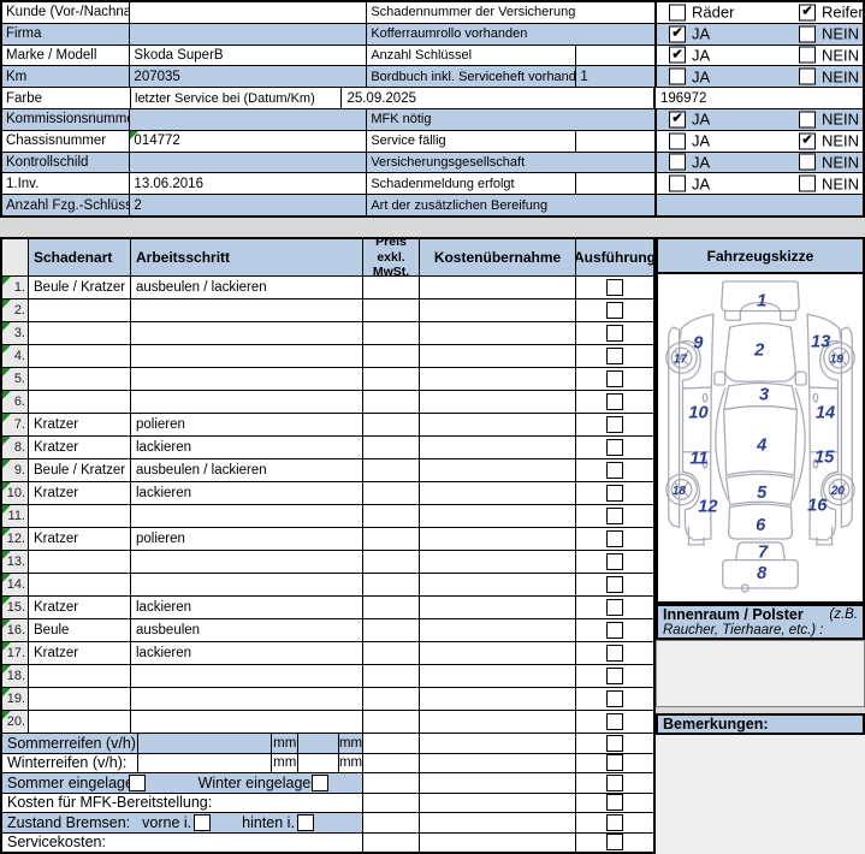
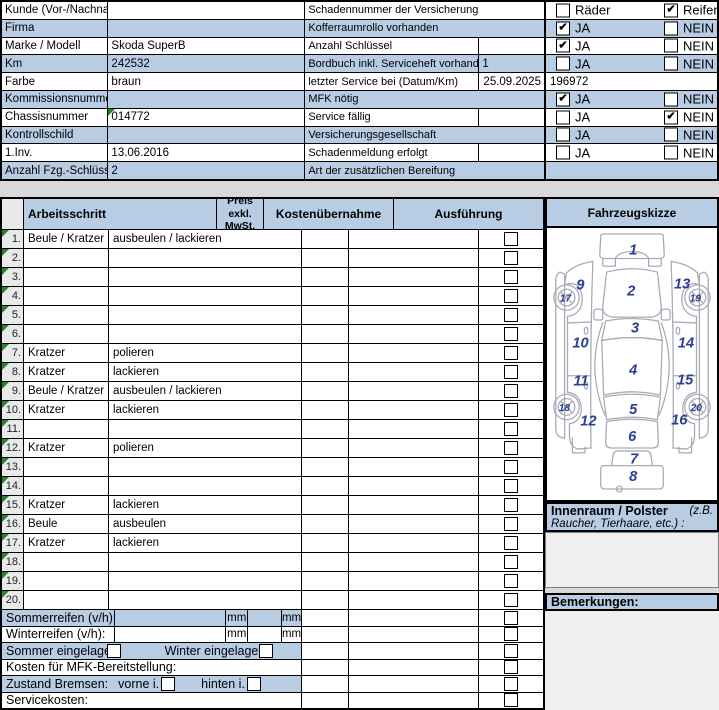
  Kunde (Vor-/Nachna
  Schadennummer der Versicherung
  Räder
  ✔
  Reifen
  Firma
  Kofferraumrollo vorhanden
  ✔
  JA
  NEIN
  Marke / Modell
  Skoda SuperB
  Anzahl Schlüssel
  ✔
  JA
  NEIN
  Km
- 207035
+ 242532
  Bordbuch inkl. Serviceheft vorhand
  1
  JA
  NEIN
  Farbe
+ braun
  letzter Service bei (Datum/Km)
  25.09.2025
  196972
  Kommissionsnumm
  MFK nötig
  ✔
  JA
  NEIN
  Chassisnummer
  014772
  Service fällig
  JA
  ✔
  NEIN
  Kontrollschild
  Versicherungsgesellschaft
  JA
  NEIN
  1.Inv.
  13.06.2016
  Schadenmeldung erfolgt
  JA
  NEIN
  Anzahl Fzg.-Schlüss
  2
  Art der zusätzlichen Bereifung
- Schadenart
  Arbeitsschritt
  Preis exkl. MwSt.
  Kostenübernahme
  Ausführung
  1.
  Beule / Kratzer
  ausbeulen / lackieren
  2.
  3.
  4.
  5.
  6.
  7.
  Kratzer
  polieren
  8.
  Kratzer
  lackieren
  9.
  Beule / Kratzer
  ausbeulen / lackieren
  10.
  Kratzer
  lackieren
  11.
  12.
  Kratzer
  polieren
  13.
  14.
  15.
  Kratzer
  lackieren
  16.
  Beule
  ausbeulen
  17.
  Kratzer
  lackieren
  18.
  19.
  20.
  Sommerreifen (v/h)
  mm
  mm
  Winterreifen (v/h):
  mm
  mm
  Sommer eingelag
  Winter eingelage
  Kosten für MFK-Bereitstellung:
  Zustand Bremsen:
  vorne i.
  hinten i.
  Servicekosten:
  Fahrzeugskizze
  1
  2
  3
  4
  5
  6
  7
  8
  9
  10
  11
  12
  13
  14
  15
  16
  17
  18
  19
  20
  Innenraum / Polster
  (z.B.
  Raucher, Tierhaare, etc.) :
  Bemerkungen:
